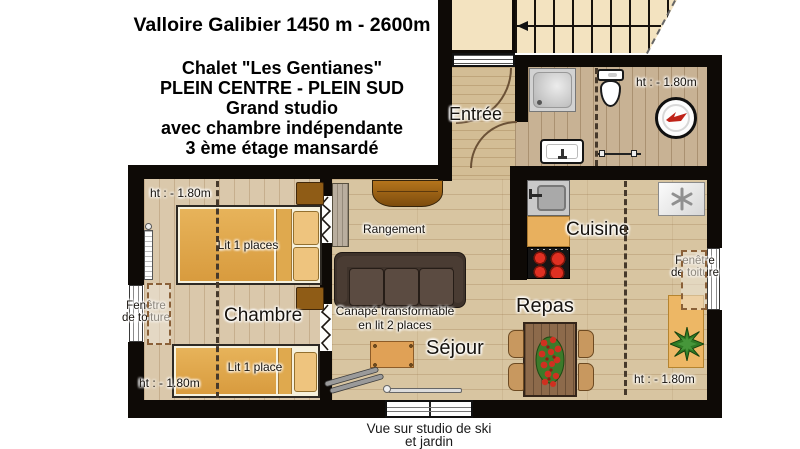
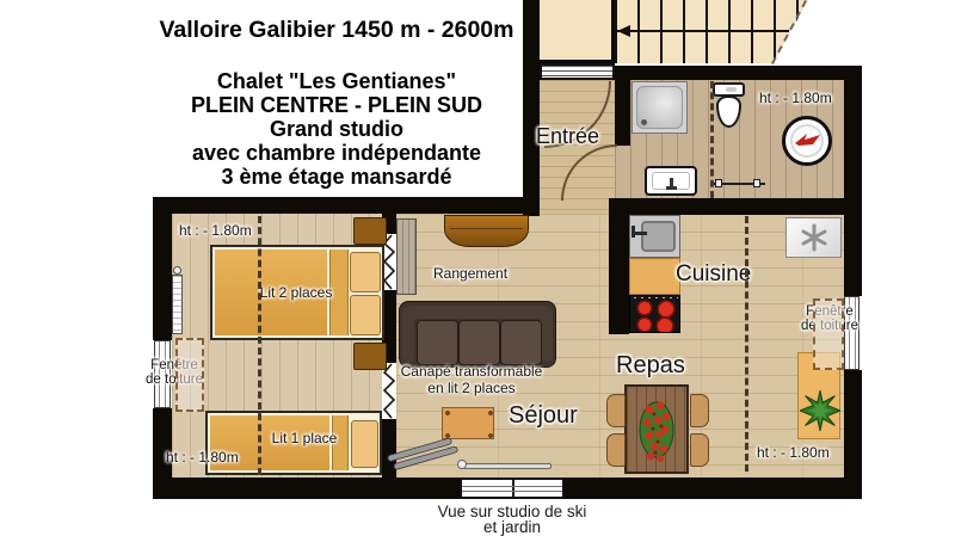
  Valloire Galibier 1450 m - 2600m
  Chalet "Les Gentianes"
  PLEIN CENTRE - PLEIN SUD
  Grand studio
  avec chambre indépendante
  3 ème étage mansardé
  Entrée
  ht : - 1.80m
  Cuisine
  Rangement
  Canapé transformable
  en lit 2 places
  Séjour
  Repas
  ht : - 1.80m
  Fenêtre
  de toiture
  ht : - 1.80m
- Lit 1 places
+ Lit 2 places
- Chambre
  Lit 1 place
  ht : - 1.80m
  Fenêtre
  de toiture
  Vue sur studio de ski
  et jardin
